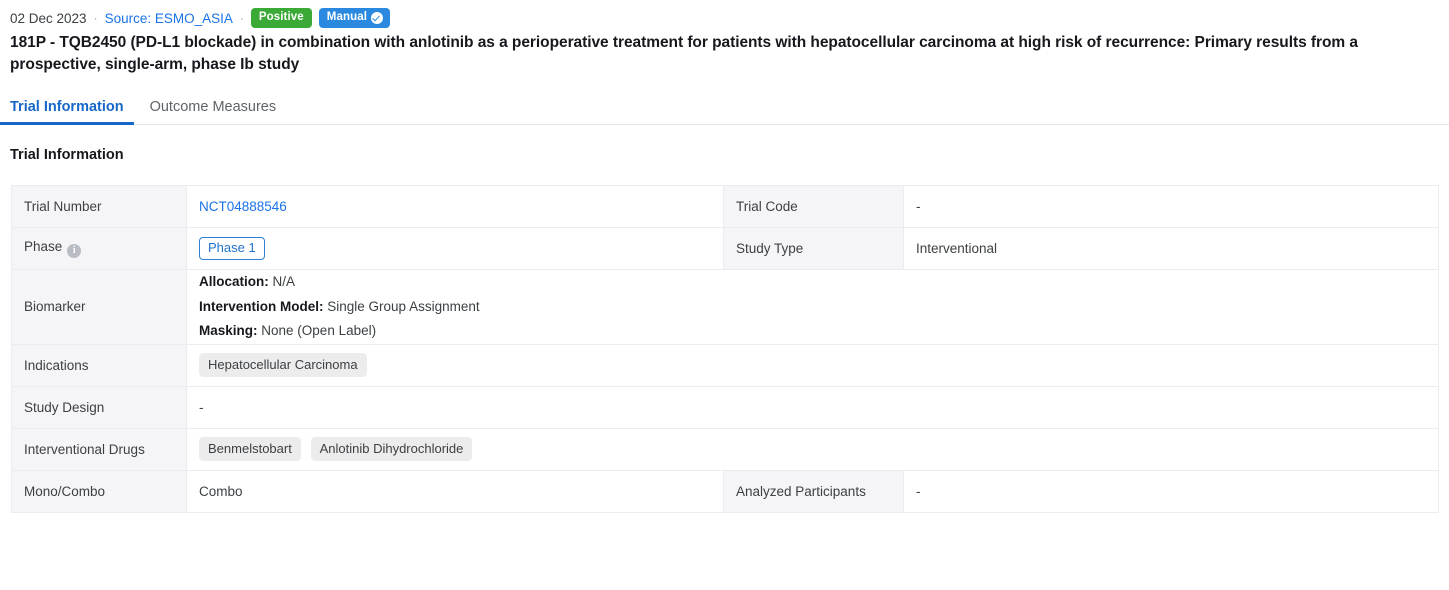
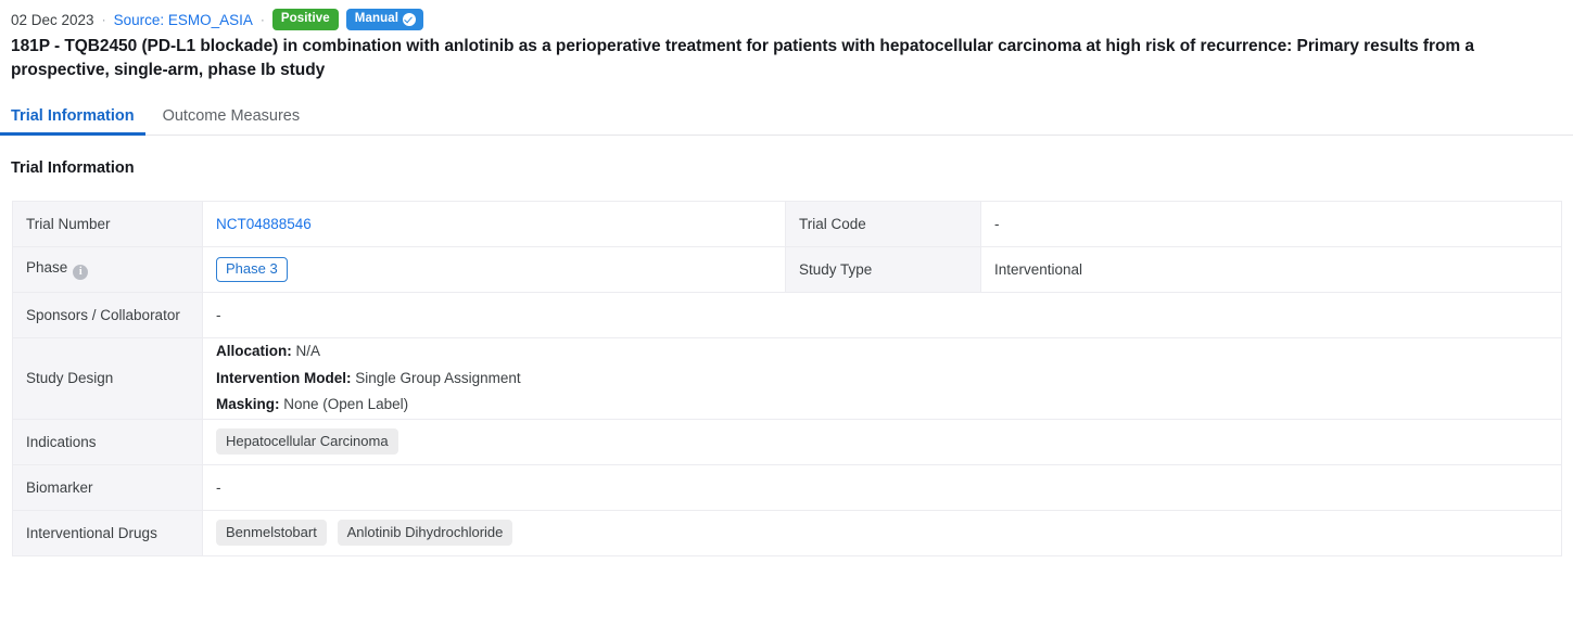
  02 Dec 2023
  ·
  Source: ESMO_ASIA
  ·
  Positive
  Manual
  181P - TQB2450 (PD-L1 blockade) in combination with anlotinib as a perioperative treatment for patients with hepatocellular carcinoma at high risk of recurrence: Primary results from a prospective, single-arm, phase Ib study
  Trial Information
  Outcome Measures
  Trial Information
  Trial Number	NCT04888546	Trial Code	-
- Phase i	Phase 1	Study Type	Interventional
+ Phase i	Phase 3	Study Type	Interventional
+ Sponsors / Collaborator	-
- Biomarker	Allocation: N/A Intervention Model: Single Group Assignment Masking: None (Open Label)
+ Study Design	Allocation: N/A Intervention Model: Single Group Assignment Masking: None (Open Label)
  Indications	Hepatocellular Carcinoma
- Study Design	-
+ Biomarker	-
  Interventional Drugs	Benmelstobart Anlotinib Dihydrochloride
- Mono/Combo	Combo	Analyzed Participants	-
